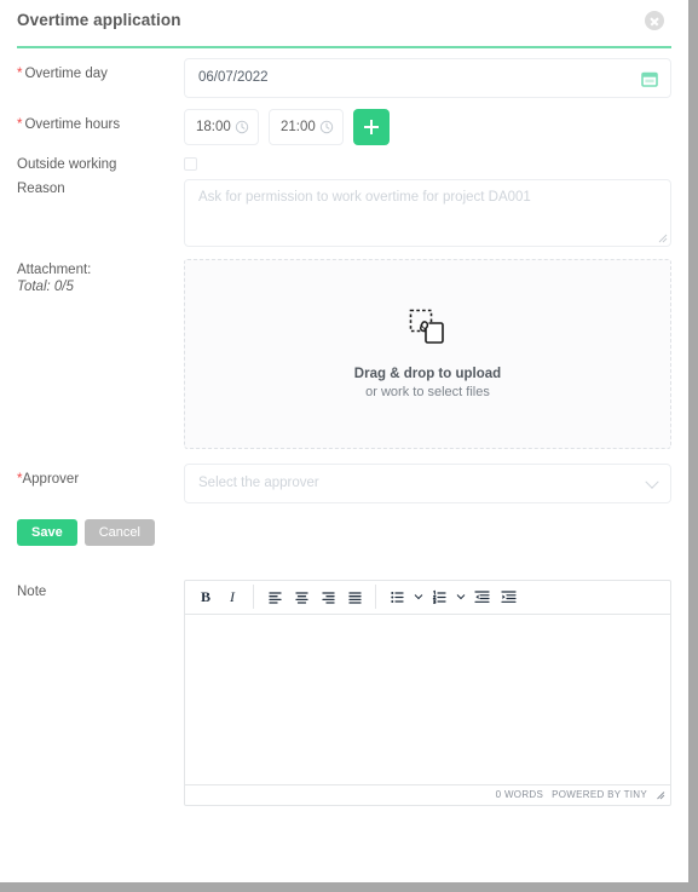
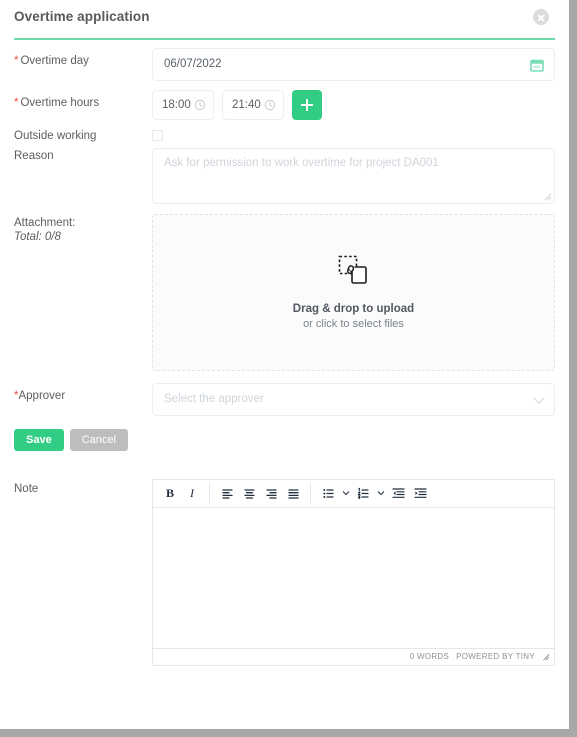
  Overtime application
  * Overtime day
  06/07/2022
  * Overtime hours
  18:00
- 21:00
+ 21:40
  Outside working
  Reason
  Ask for permission to work overtime for project DA001
  Attachment:
- Total: 0/5
+ Total: 0/8
  Drag & drop to upload
- or work to select files
+ or click to select files
  *Approver
  Select the approver
  Save
  Cancel
  Note
  B
  I
  0 WORDS
  POWERED BY TINY
